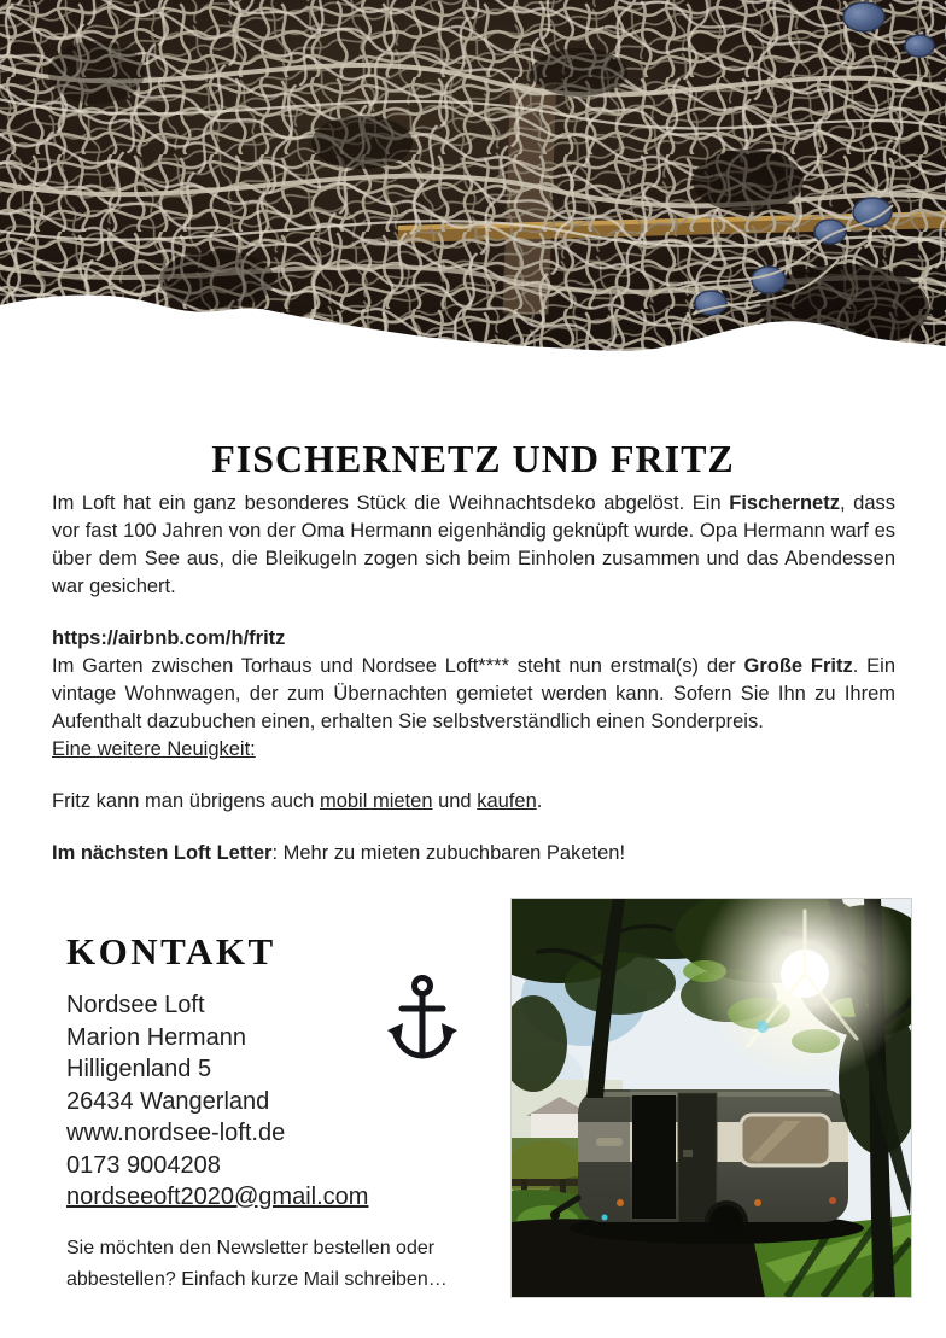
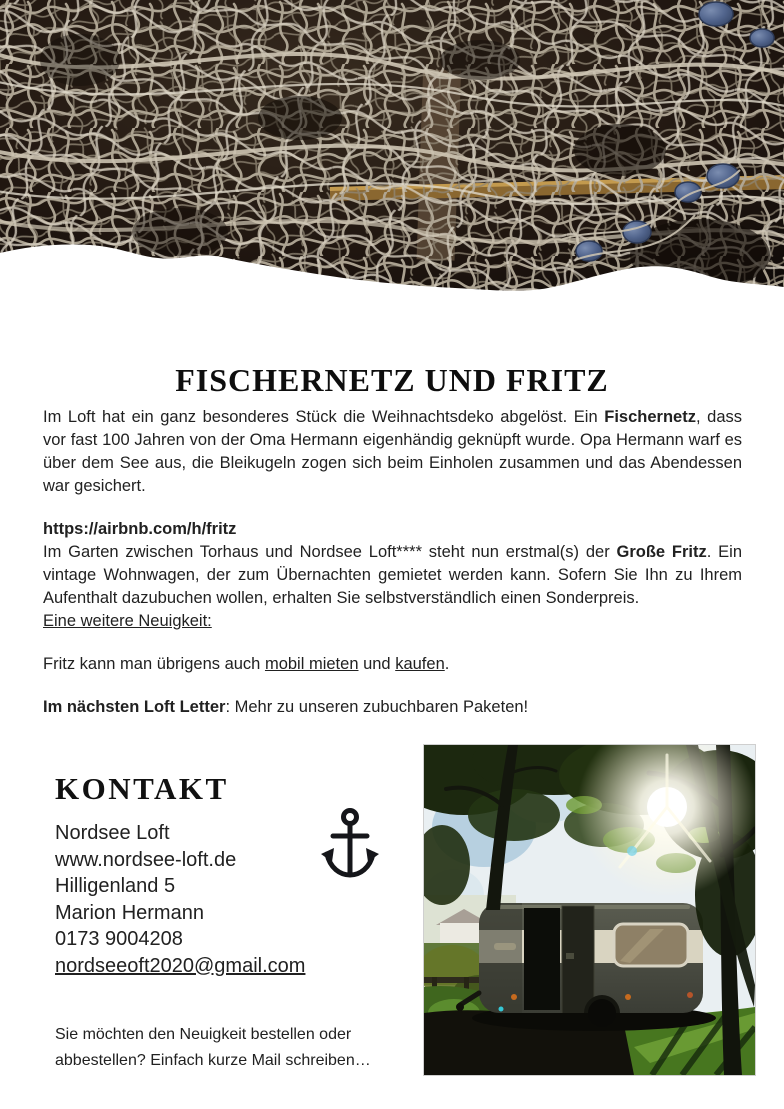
  FISCHERNETZ UND FRITZ
  Im Loft hat ein ganz besonderes Stück die Weihnachtsdeko abgelöst. Ein Fischernetz, dass vor fast 100 Jahren von der Oma Hermann eigenhändig geknüpft wurde. Opa Hermann warf es über dem See aus, die Bleikugeln zogen sich beim Einholen zusammen und das Abendessen war gesichert.
  https://airbnb.com/h/fritz
- Im Garten zwischen Torhaus und Nordsee Loft**** steht nun erstmal(s) der Große Fritz. Ein vintage Wohnwagen, der zum Übernachten gemietet werden kann. Sofern Sie Ihn zu Ihrem Aufenthalt dazubuchen einen, erhalten Sie selbstverständlich einen Sonderpreis.
+ Im Garten zwischen Torhaus und Nordsee Loft**** steht nun erstmal(s) der Große Fritz. Ein vintage Wohnwagen, der zum Übernachten gemietet werden kann. Sofern Sie Ihn zu Ihrem Aufenthalt dazubuchen wollen, erhalten Sie selbstverständlich einen Sonderpreis.
  Eine weitere Neuigkeit:
  Fritz kann man übrigens auch mobil mieten und kaufen.
- Im nächsten Loft Letter: Mehr zu mieten zubuchbaren Paketen!
+ Im nächsten Loft Letter: Mehr zu unseren zubuchbaren Paketen!
  KONTAKT
  Nordsee Loft
- Marion Hermann
+ www.nordsee-loft.de
  Hilligenland 5
- 26434 Wangerland
- www.nordsee-loft.de
+ Marion Hermann
  0173 9004208
  nordseeoft2020@gmail.com
- Sie möchten den Newsletter bestellen oder abbestellen? Einfach kurze Mail schreiben…
+ Sie möchten den Neuigkeit bestellen oder abbestellen? Einfach kurze Mail schreiben…
